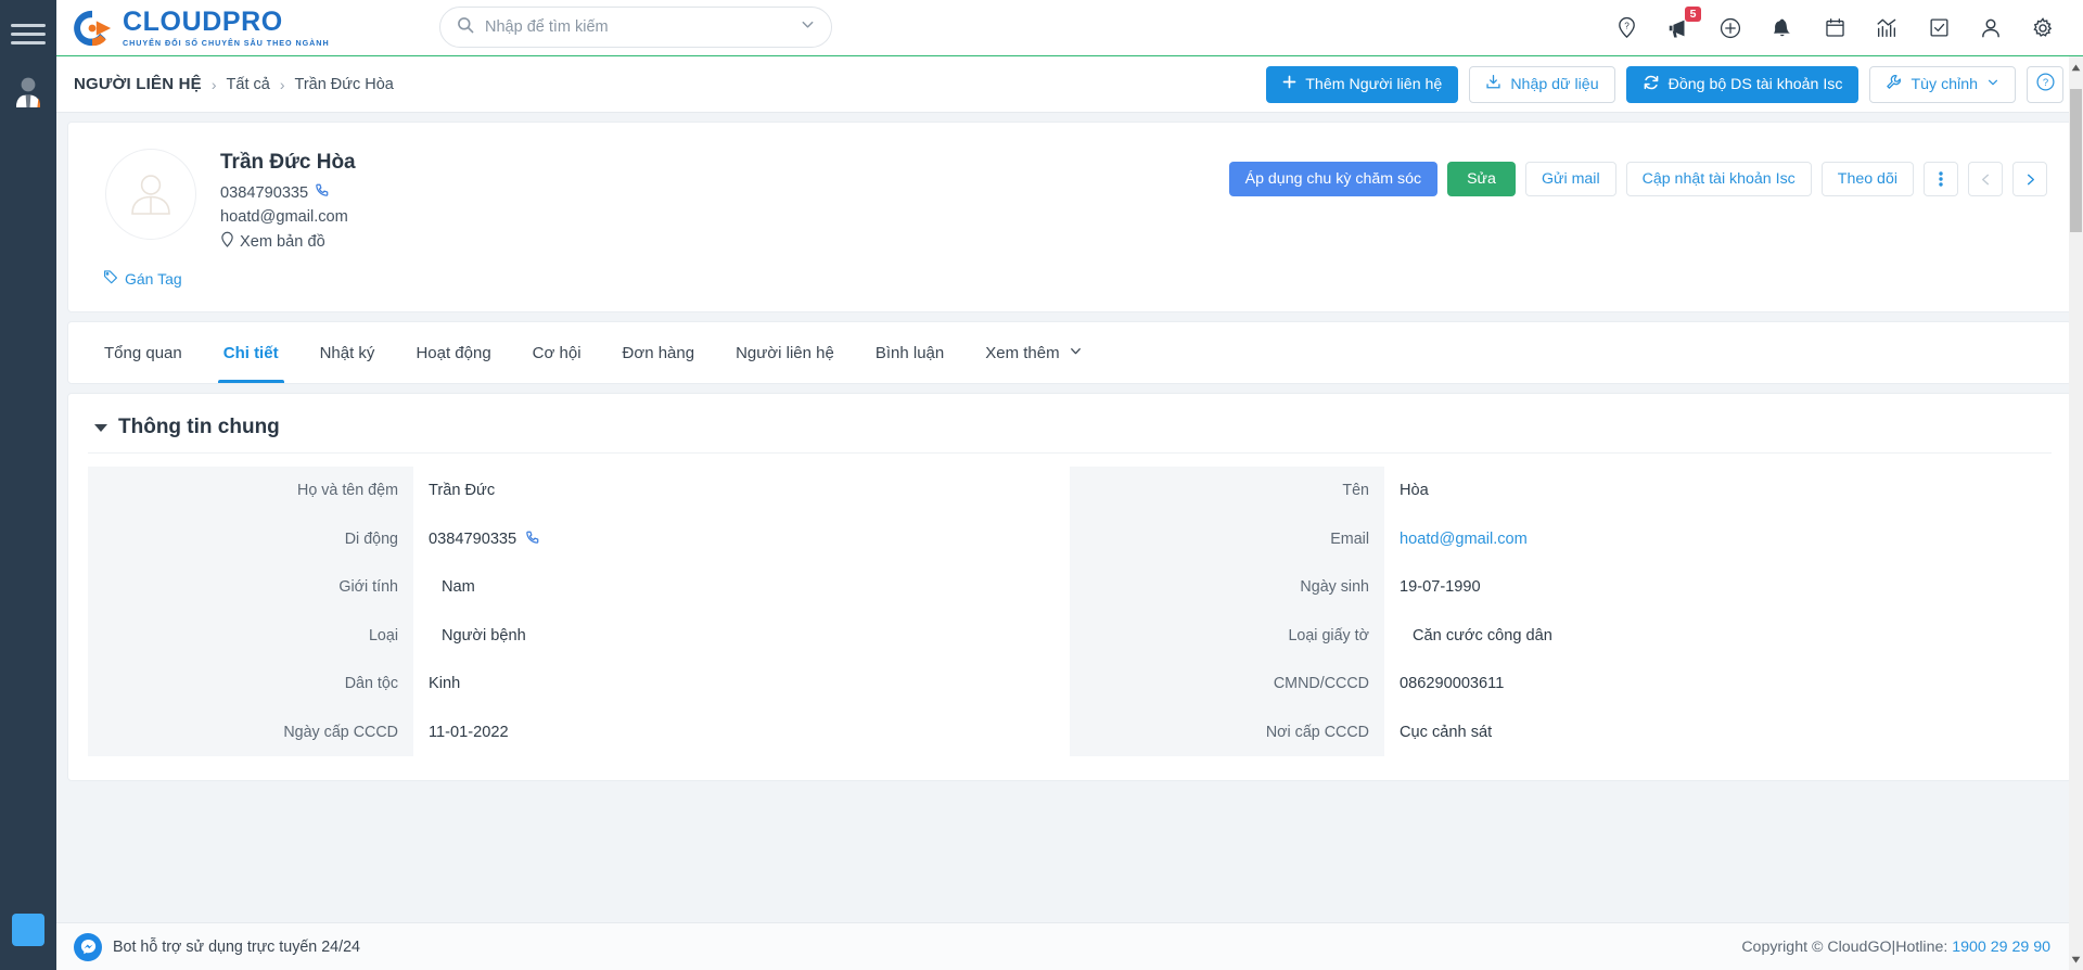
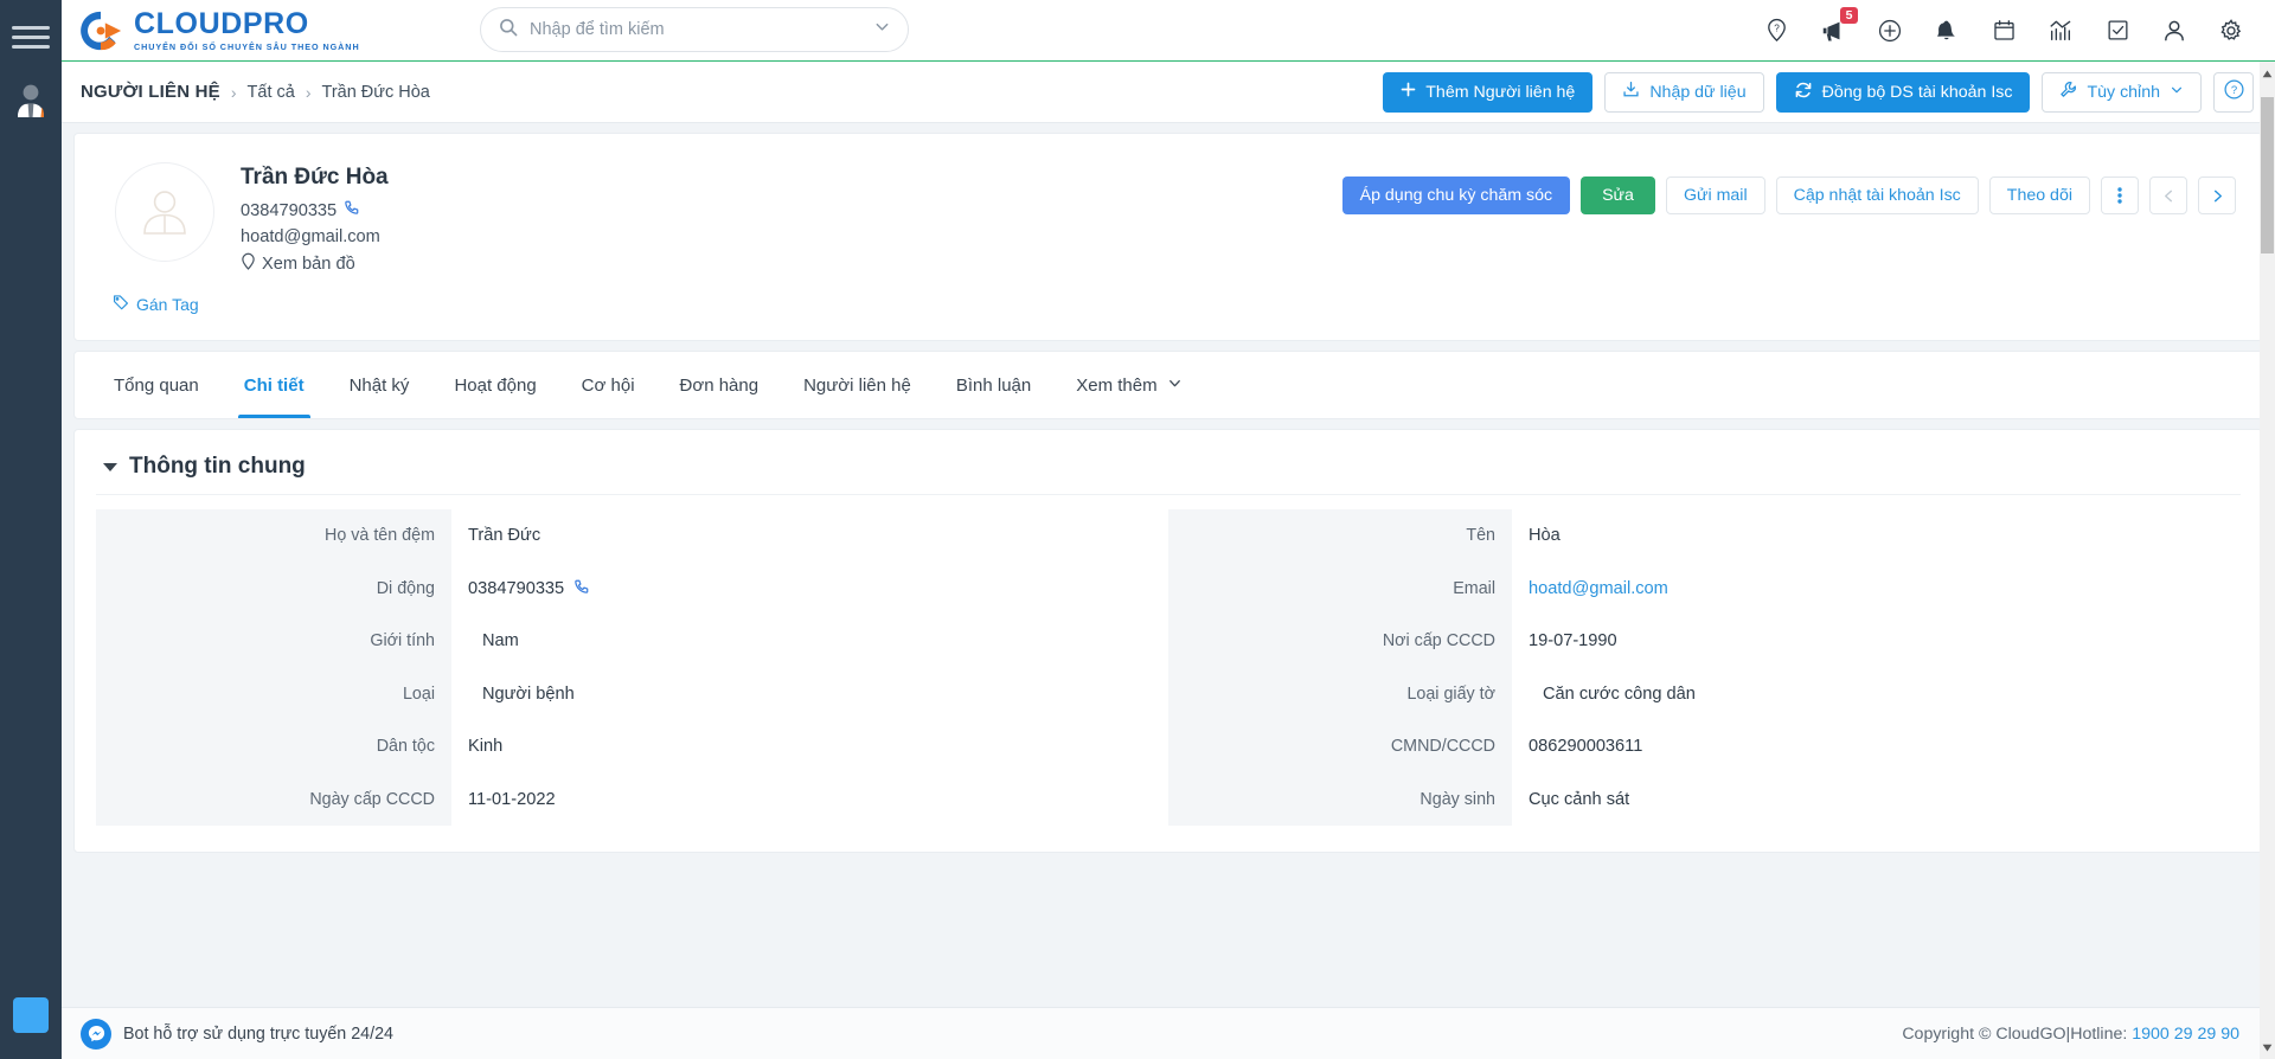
  CLOUDPRO
  CHUYỂN ĐỔI SỐ CHUYÊN SÂU THEO NGÀNH
  Nhập để tìm kiếm
  ?
  5
  NGƯỜI LIÊN HỆ
  ›
  Tất cả
  ›
  Trần Đức Hòa
  Thêm Người liên hệ
  Nhập dữ liệu
  Đồng bộ DS tài khoản Isc
  Tùy chỉnh
  ?
  Trần Đức Hòa
  0384790335
  hoatd@gmail.com
  Xem bản đồ
  Gán Tag
  Áp dụng chu kỳ chăm sóc
  Sửa
  Gửi mail
  Cập nhật tài khoản Isc
  Theo dõi
  Tổng quan
  Chi tiết
  Nhật ký
  Hoạt động
  Cơ hội
  Đơn hàng
  Người liên hệ
  Bình luận
  Xem thêm
  Thông tin chung
  Họ và tên đệm
  Trần Đức
  Di động
  0384790335
  Giới tính
  Nam
  Loại
  Người bệnh
  Dân tộc
  Kinh
  Ngày cấp CCCD
  11-01-2022
  Tên
  Hòa
  Email
  hoatd@gmail.com
- Ngày sinh
+ Nơi cấp CCCD
  19-07-1990
  Loại giấy tờ
  Căn cước công dân
  CMND/CCCD
  086290003611
- Nơi cấp CCCD
+ Ngày sinh
  Cục cảnh sát
  Bot hỗ trợ sử dụng trực tuyến 24/24
  Copyright © CloudGO|Hotline: 1900 29 29 90
